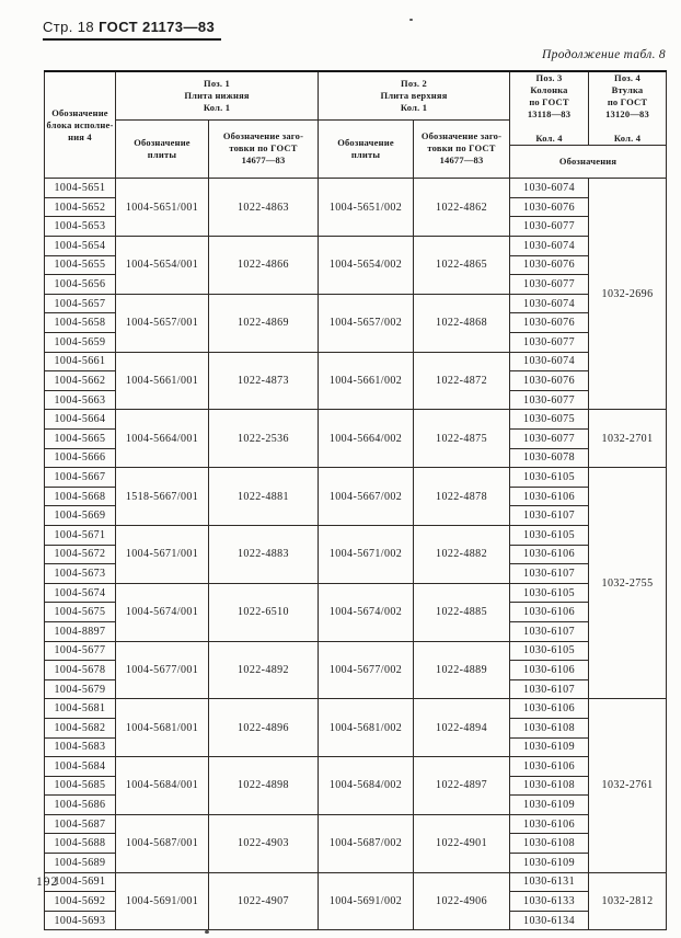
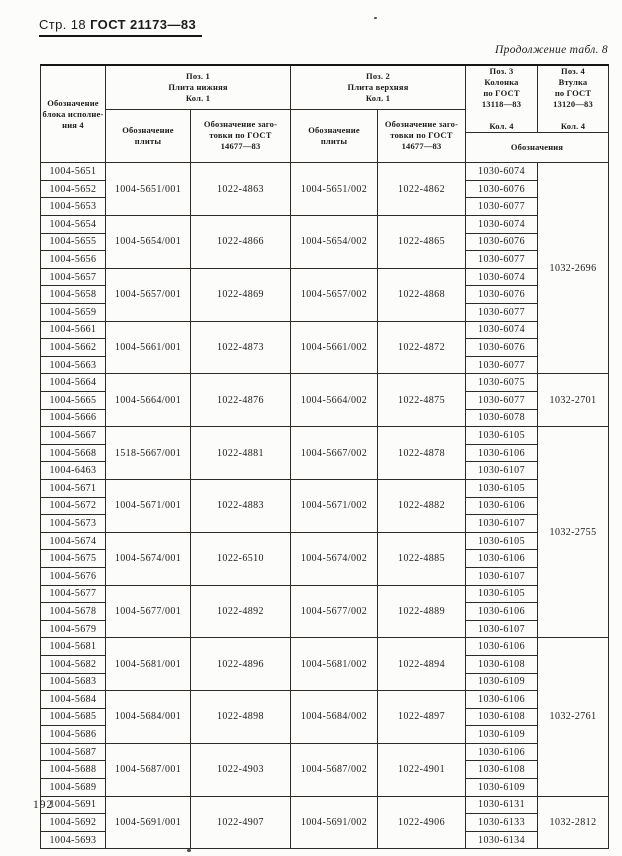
  Стр. 18 ГОСТ 21173—83
  Продолжение табл. 8
  Обозначение блока исполне- ния 4	Поз. 1 Плита нижняя Кол. 1	Поз. 2 Плита верхняя Кол. 1	Поз. 3 Колонка по ГОСТ 13118—83 Кол. 4	Поз. 4 Втулка по ГОСТ 13120—83 Кол. 4
  Обозначение плиты	Обозначение заго- товки по ГОСТ 14677—83	Обозначение плиты	Обозначение заго- товки по ГОСТ 14677—83
  Обозначения
  1004-5651	1004-5651/001	1022-4863	1004-5651/002	1022-4862	1030-6074	1032-2696
  1004-5652	1030-6076
  1004-5653	1030-6077
  1004-5654	1004-5654/001	1022-4866	1004-5654/002	1022-4865	1030-6074
  1004-5655	1030-6076
  1004-5656	1030-6077
  1004-5657	1004-5657/001	1022-4869	1004-5657/002	1022-4868	1030-6074
  1004-5658	1030-6076
  1004-5659	1030-6077
  1004-5661	1004-5661/001	1022-4873	1004-5661/002	1022-4872	1030-6074
  1004-5662	1030-6076
  1004-5663	1030-6077
- 1004-5664	1004-5664/001	1022-2536	1004-5664/002	1022-4875	1030-6075	1032-2701
+ 1004-5664	1004-5664/001	1022-4876	1004-5664/002	1022-4875	1030-6075	1032-2701
  1004-5665	1030-6077
  1004-5666	1030-6078
  1004-5667	1518-5667/001	1022-4881	1004-5667/002	1022-4878	1030-6105	1032-2755
  1004-5668	1030-6106
- 1004-5669	1030-6107
+ 1004-6463	1030-6107
  1004-5671	1004-5671/001	1022-4883	1004-5671/002	1022-4882	1030-6105
  1004-5672	1030-6106
  1004-5673	1030-6107
  1004-5674	1004-5674/001	1022-6510	1004-5674/002	1022-4885	1030-6105
  1004-5675	1030-6106
- 1004-8897	1030-6107
+ 1004-5676	1030-6107
  1004-5677	1004-5677/001	1022-4892	1004-5677/002	1022-4889	1030-6105
  1004-5678	1030-6106
  1004-5679	1030-6107
  1004-5681	1004-5681/001	1022-4896	1004-5681/002	1022-4894	1030-6106	1032-2761
  1004-5682	1030-6108
  1004-5683	1030-6109
  1004-5684	1004-5684/001	1022-4898	1004-5684/002	1022-4897	1030-6106
  1004-5685	1030-6108
  1004-5686	1030-6109
  1004-5687	1004-5687/001	1022-4903	1004-5687/002	1022-4901	1030-6106
  1004-5688	1030-6108
  1004-5689	1030-6109
  1004-5691	1004-5691/001	1022-4907	1004-5691/002	1022-4906	1030-6131	1032-2812
  1004-5692	1030-6133
  1004-5693	1030-6134
  192
